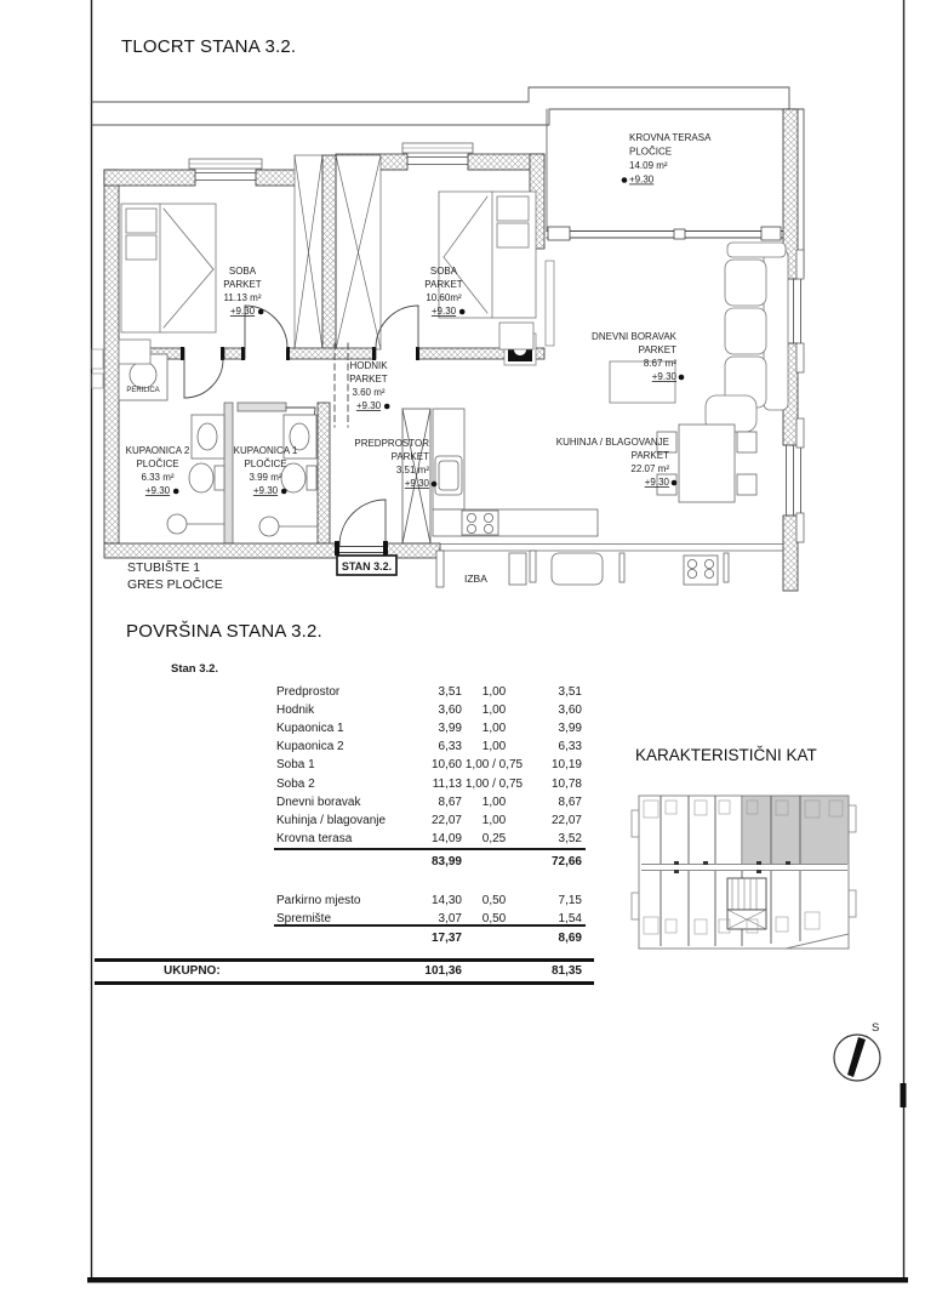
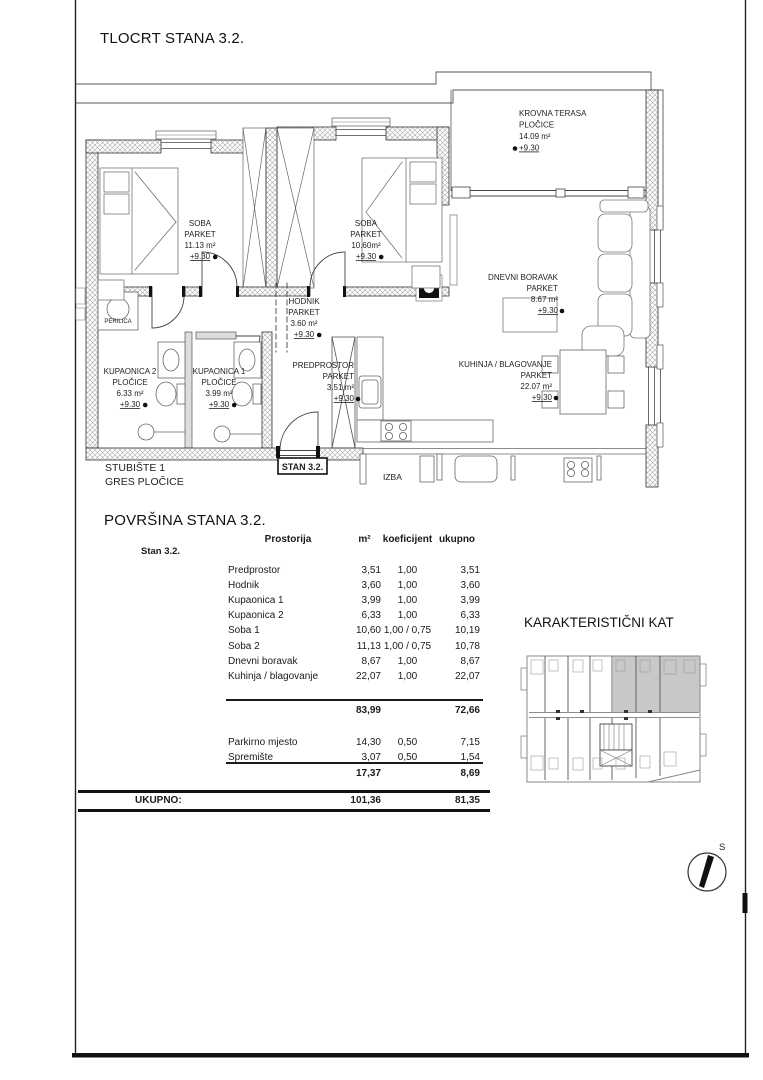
  TLOCRT STANA 3.2.
  POVRŠINA STANA 3.2.
  KARAKTERISTIČNI KAT
  STAN 3.2.
  KROVNA TERASA
  PLOČICE
  14.09 m²
  +9.30
  SOBA
  PARKET
  11.13 m²
  +9.30
  SOBA
  PARKET
  10.60m²
  +9.30
  HODNIK
  PARKET
  3.60 m²
  +9.30
  DNEVNI BORAVAK
  PARKET
  8.67 m²
  +9.30
  KUPAONICA 2
  PLOČICE
  6.33 m²
  +9.30
  KUPAONICA 1
  PLOČICE
  3.99 m²
  +9.30
  PREDPROSTOR
  PARKET
  3.51 m²
  +9.30
  KUHINJA / BLAGOVANJE
  PARKET
  22.07 m²
  +9.30
  STUBIŠTE 1
  GRES PLOČICE
  IZBA
  S
+ Prostorija
+ m²
+ koeficijent
+ ukupno
  Stan 3.2.
  Predprostor
  3,51
  1,00
  3,51
  Hodnik
  3,60
  1,00
  3,60
  Kupaonica 1
  3,99
  1,00
  3,99
  Kupaonica 2
  6,33
  1,00
  6,33
  Soba 1
  10,60
  1,00 / 0,75
  10,19
  Soba 2
  11,13
  1,00 / 0,75
  10,78
  Dnevni boravak
  8,67
  1,00
  8,67
  Kuhinja / blagovanje
  22,07
  1,00
  22,07
- Krovna terasa
- 14,09
- 0,25
- 3,52
  83,99
  72,66
  Parkirno mjesto
  14,30
  0,50
  7,15
  Spremište
  3,07
  0,50
  1,54
  17,37
  8,69
  UKUPNO:
  101,36
  81,35
